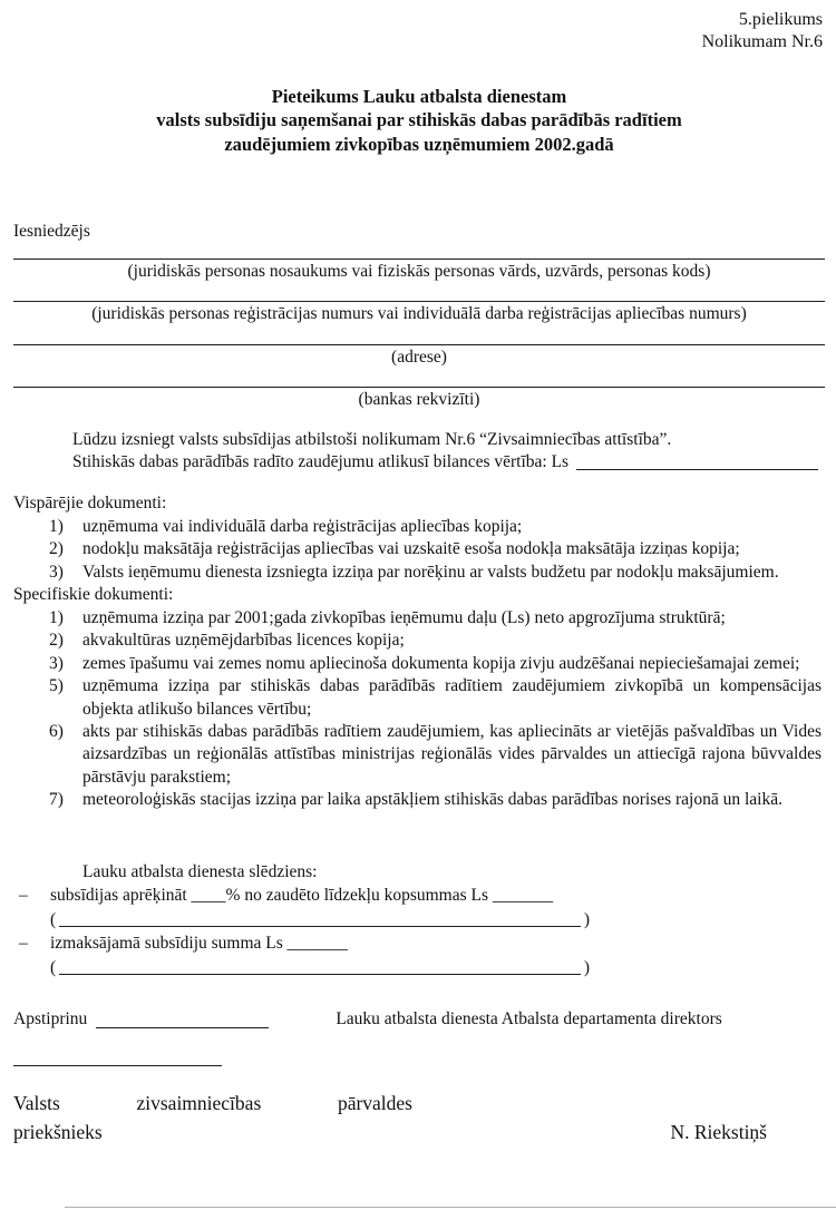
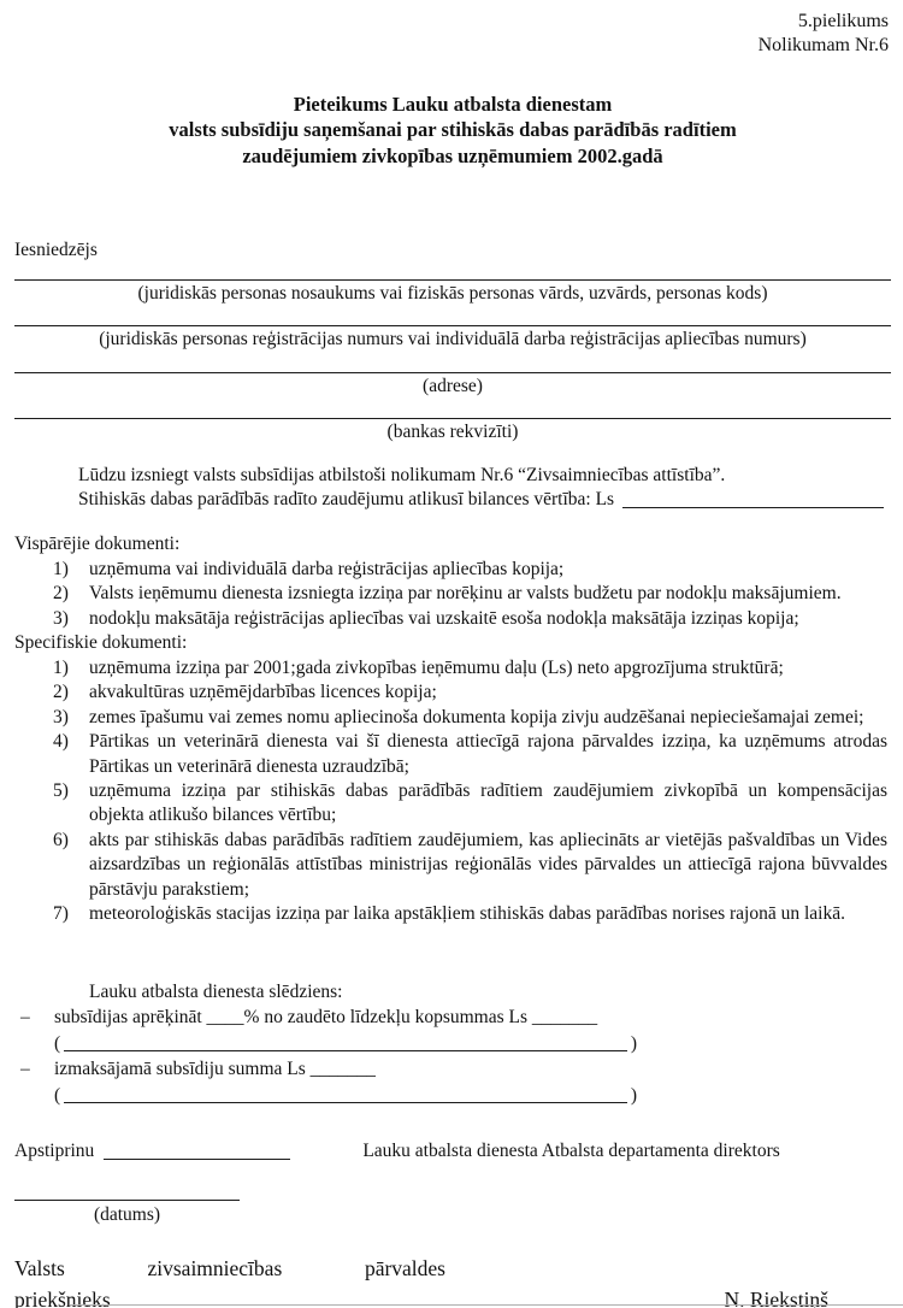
  5.pielikums
  Nolikumam Nr.6
  Pieteikums Lauku atbalsta dienestam
  valsts subsīdiju saņemšanai par stihiskās dabas parādībās radītiem
  zaudējumiem zivkopības uzņēmumiem 2002.gadā
  Iesniedzējs
  (juridiskās personas nosaukums vai fiziskās personas vārds, uzvārds, personas kods)
  (juridiskās personas reģistrācijas numurs vai individuālā darba reģistrācijas apliecības numurs)
  (adrese)
  (bankas rekvizīti)
  Lūdzu izsniegt valsts subsīdijas atbilstoši nolikumam Nr.6 “Zivsaimniecības attīstība”.
  Stihiskās dabas parādībās radīto zaudējumu atlikusī bilances vērtība: Ls
  Vispārējie dokumenti:
  1)
  uzņēmuma vai individuālā darba reģistrācijas apliecības kopija;
  2)
- nodokļu maksātāja reģistrācijas apliecības vai uzskaitē esoša nodokļa maksātāja izziņas kopija;
+ Valsts ieņēmumu dienesta izsniegta izziņa par norēķinu ar valsts budžetu par nodokļu maksājumiem.
  3)
- Valsts ieņēmumu dienesta izsniegta izziņa par norēķinu ar valsts budžetu par nodokļu maksājumiem.
+ nodokļu maksātāja reģistrācijas apliecības vai uzskaitē esoša nodokļa maksātāja izziņas kopija;
  Specifiskie dokumenti:
  1)
  uzņēmuma izziņa par 2001;gada zivkopības ieņēmumu daļu (Ls) neto apgrozījuma struktūrā;
  2)
  akvakultūras uzņēmējdarbības licences kopija;
  3)
  zemes īpašumu vai zemes nomu apliecinoša dokumenta kopija zivju audzēšanai nepieciešamajai zemei;
+ 4)
+ Pārtikas un veterinārā dienesta vai šī dienesta attiecīgā rajona pārvaldes izziņa, ka uzņēmums atrodas Pārtikas un veterinārā dienesta uzraudzībā;
  5)
  uzņēmuma izziņa par stihiskās dabas parādībās radītiem zaudējumiem zivkopībā un kompensācijas objekta atlikušo bilances vērtību;
  6)
  akts par stihiskās dabas parādībās radītiem zaudējumiem, kas apliecināts ar vietējās pašvaldības un Vides aizsardzības un reģionālās attīstības ministrijas reģionālās vides pārvaldes un attiecīgā rajona būvvaldes pārstāvju parakstiem;
  7)
  meteoroloģiskās stacijas izziņa par laika apstākļiem stihiskās dabas parādības norises rajonā un laikā.
  Lauku atbalsta dienesta slēdziens:
  –
  subsīdijas aprēķināt ____% no zaudēto līdzekļu kopsummas Ls _______
  (
  )
  –
  izmaksājamā subsīdiju summa Ls _______
  (
  )
  Apstiprinu
  Lauku atbalsta dienesta Atbalsta departamenta direktors
+ (datums)
  Valsts
  zivsaimniecības
  pārvaldes
  priekšnieks
  N. Riekstiņš
